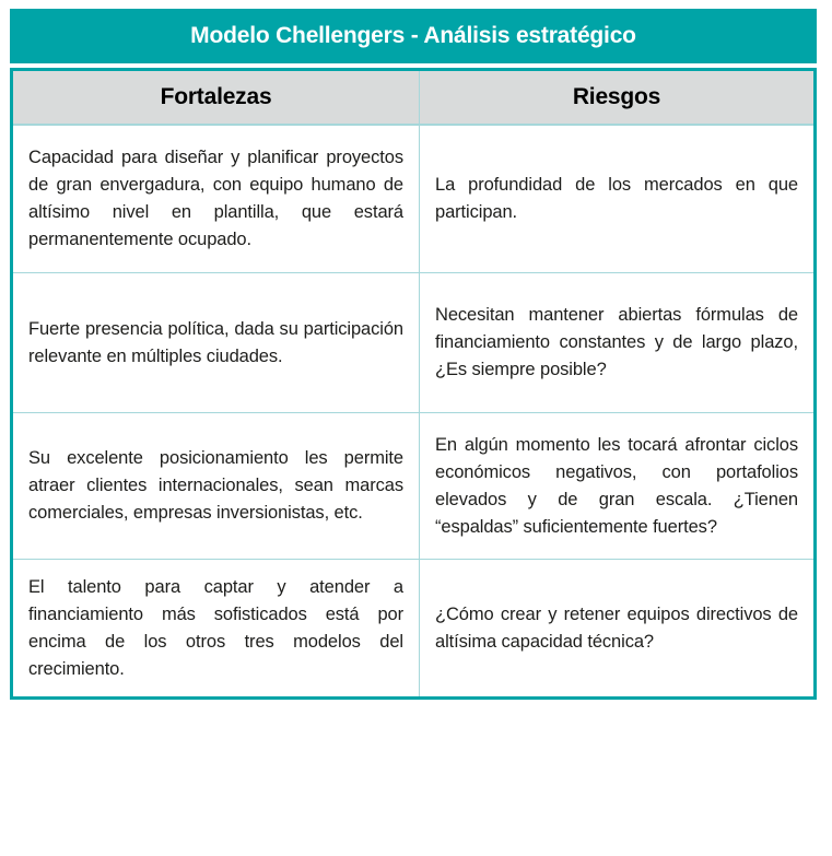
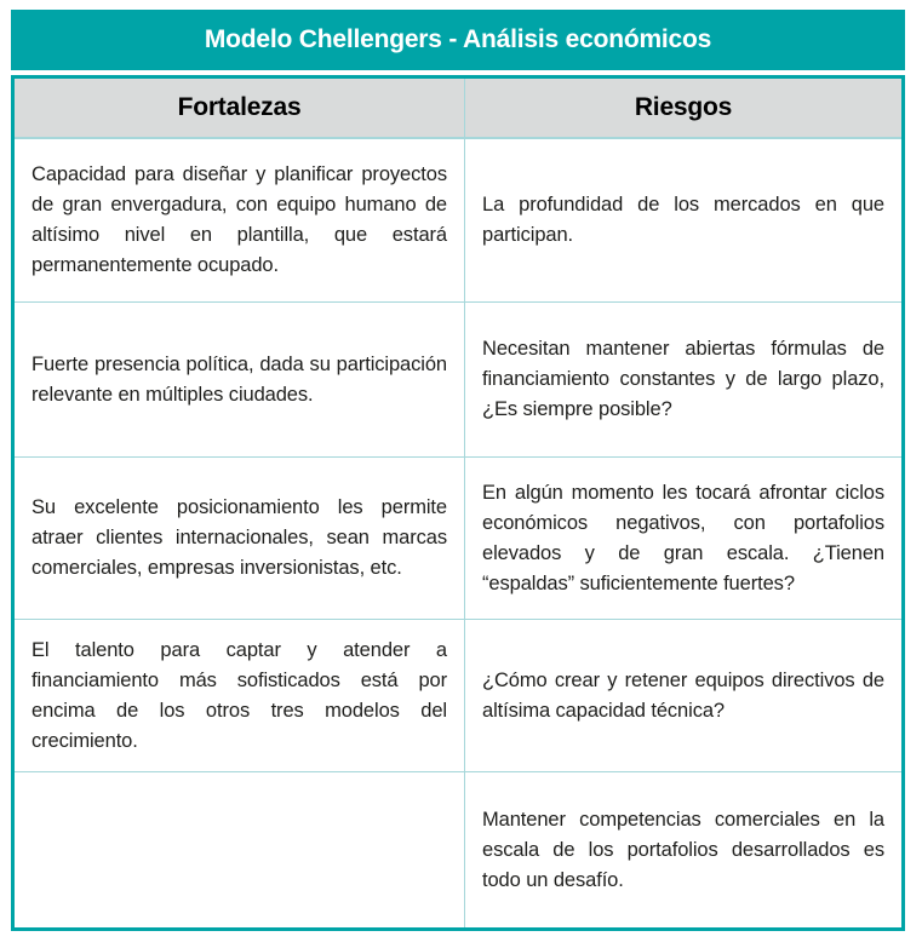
- Modelo Chellengers - Análisis estratégico
+ Modelo Chellengers - Análisis económicos
  Fortalezas
  Riesgos
  Capacidad para diseñar y planificar proyectos de gran envergadura, con equipo humano de altísimo nivel en plantilla, que estará permanentemente ocupado.
  La profundidad de los mercados en que participan.
  Fuerte presencia política, dada su participación relevante en múltiples ciudades.
  Necesitan mantener abiertas fórmulas de financiamiento constantes y de largo plazo, ¿Es siempre posible?
  Su excelente posicionamiento les permite atraer clientes internacionales, sean marcas comerciales, empresas inversionistas, etc.
  En algún momento les tocará afrontar ciclos económicos negativos, con portafolios elevados y de gran escala. ¿Tienen “espaldas” suficientemente fuertes?
  El talento para captar y atender a financiamiento más sofisticados está por encima de los otros tres modelos del crecimiento.
  ¿Cómo crear y retener equipos directivos de altísima capacidad técnica?
+ Mantener competencias comerciales en la escala de los portafolios desarrollados es todo un desafío.
